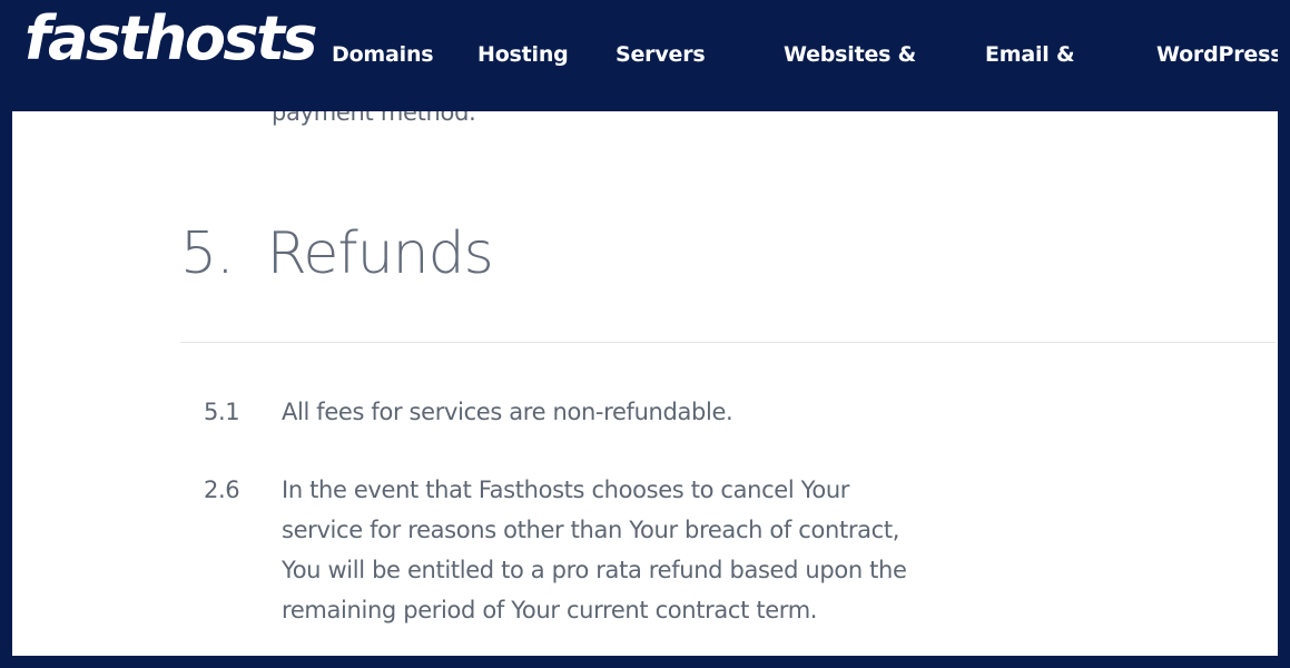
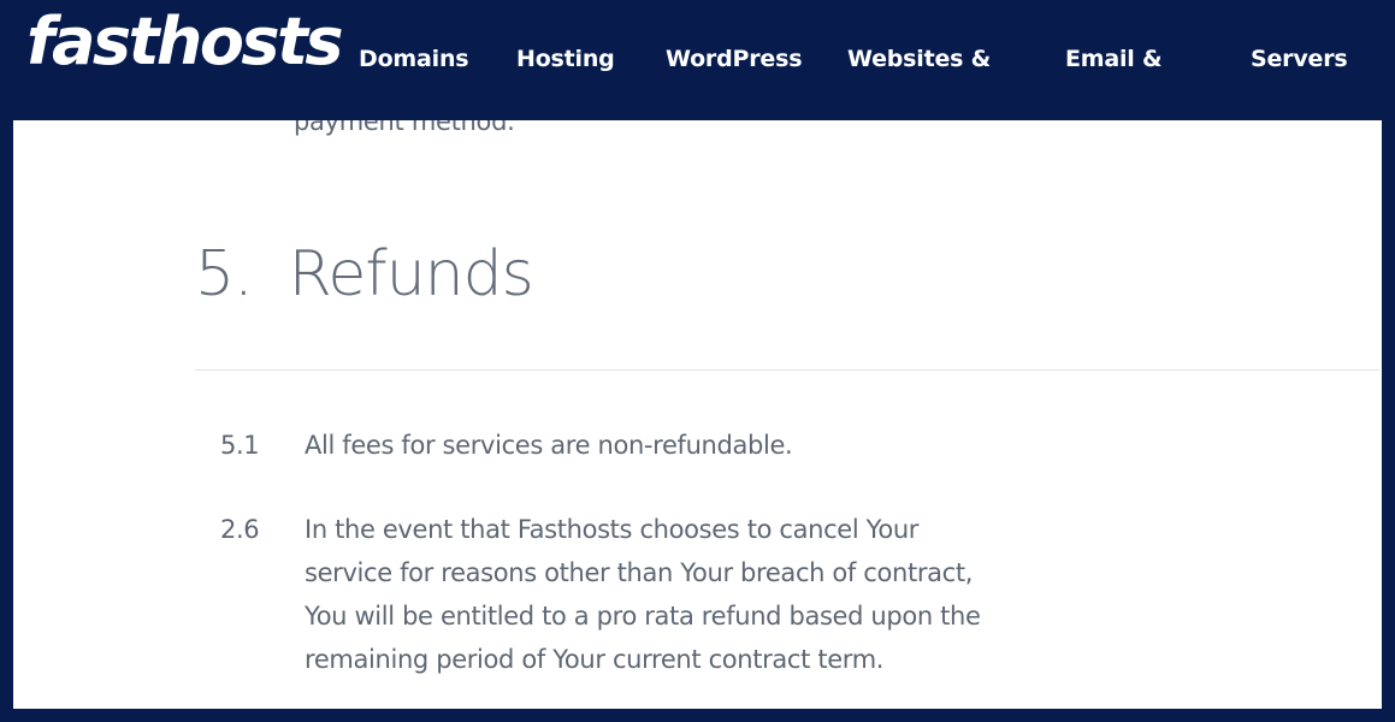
  fasthosts
  Domains
  Hosting
- Servers
+ WordPress
  Websites &
  Email &
- WordPress
+ Servers
  payment method.
  5.
  Refunds
  5.1
  All fees for services are non-refundable.
  2.6
  In the event that Fasthosts chooses to cancel Your service for reasons other than Your breach of contract, You will be entitled to a pro rata refund based upon the remaining period of Your current contract term.
